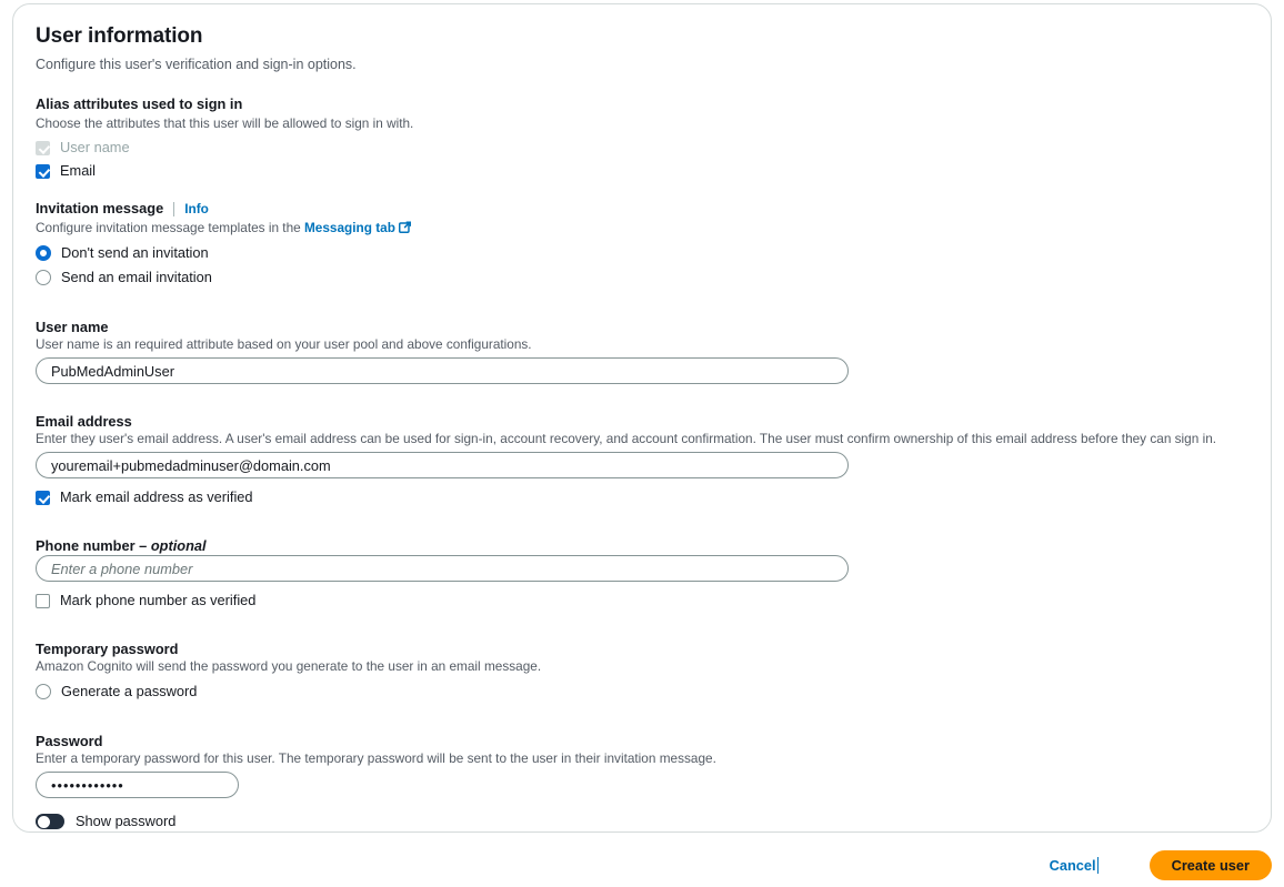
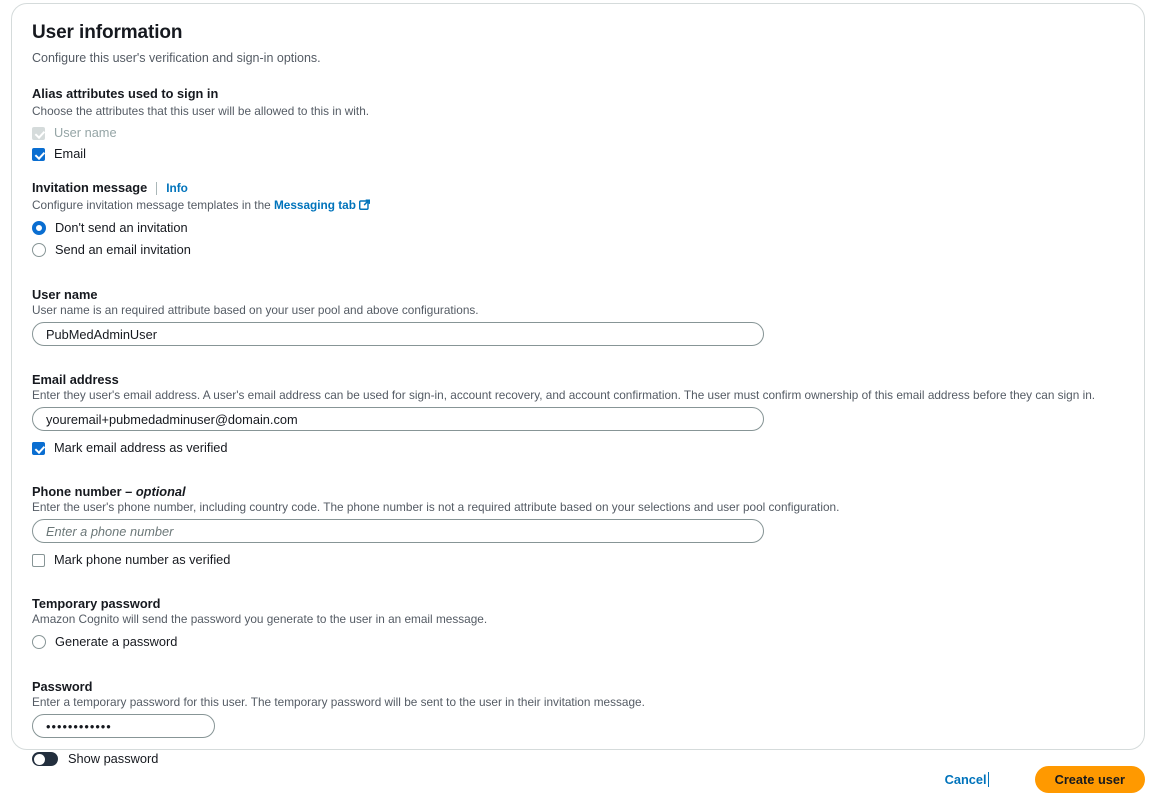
  User information
  Configure this user's verification and sign-in options.
  Alias attributes used to sign in
- Choose the attributes that this user will be allowed to sign in with.
+ Choose the attributes that this user will be allowed to this in with.
  User name
  Email
  Invitation message
  Info
  Configure invitation message templates in the Messaging tab
  Don't send an invitation
  Send an email invitation
  User name
  User name is an required attribute based on your user pool and above configurations.
  PubMedAdminUser
  Email address
  Enter they user's email address. A user's email address can be used for sign-in, account recovery, and account confirmation. The user must confirm ownership of this email address before they can sign in.
  youremail+pubmedadminuser@domain.com
  Mark email address as verified
  Phone number – optional
+ Enter the user's phone number, including country code. The phone number is not a required attribute based on your selections and user pool configuration.
  Enter a phone number
  Mark phone number as verified
  Temporary password
  Amazon Cognito will send the password you generate to the user in an email message.
  Generate a password
  Password
  Enter a temporary password for this user. The temporary password will be sent to the user in their invitation message.
  ••••••••••••
  Show password
  Cancel
  Create user
